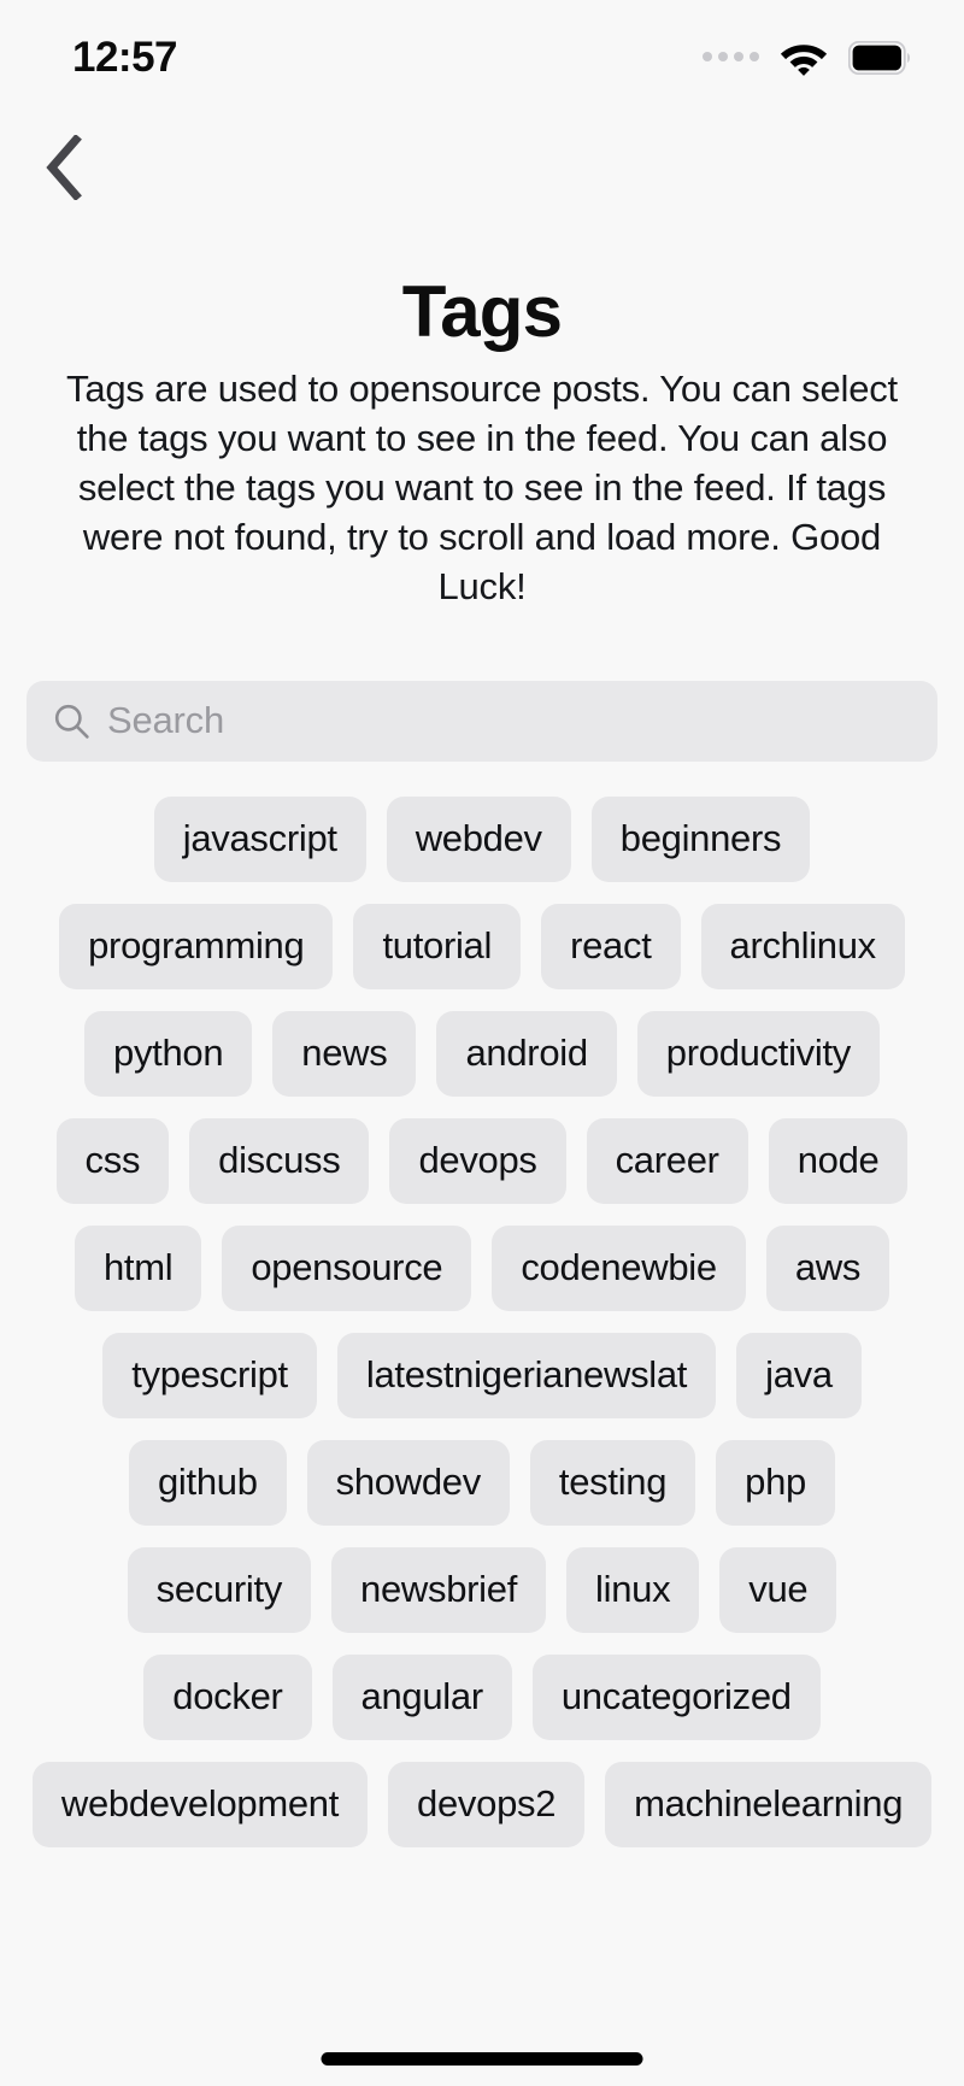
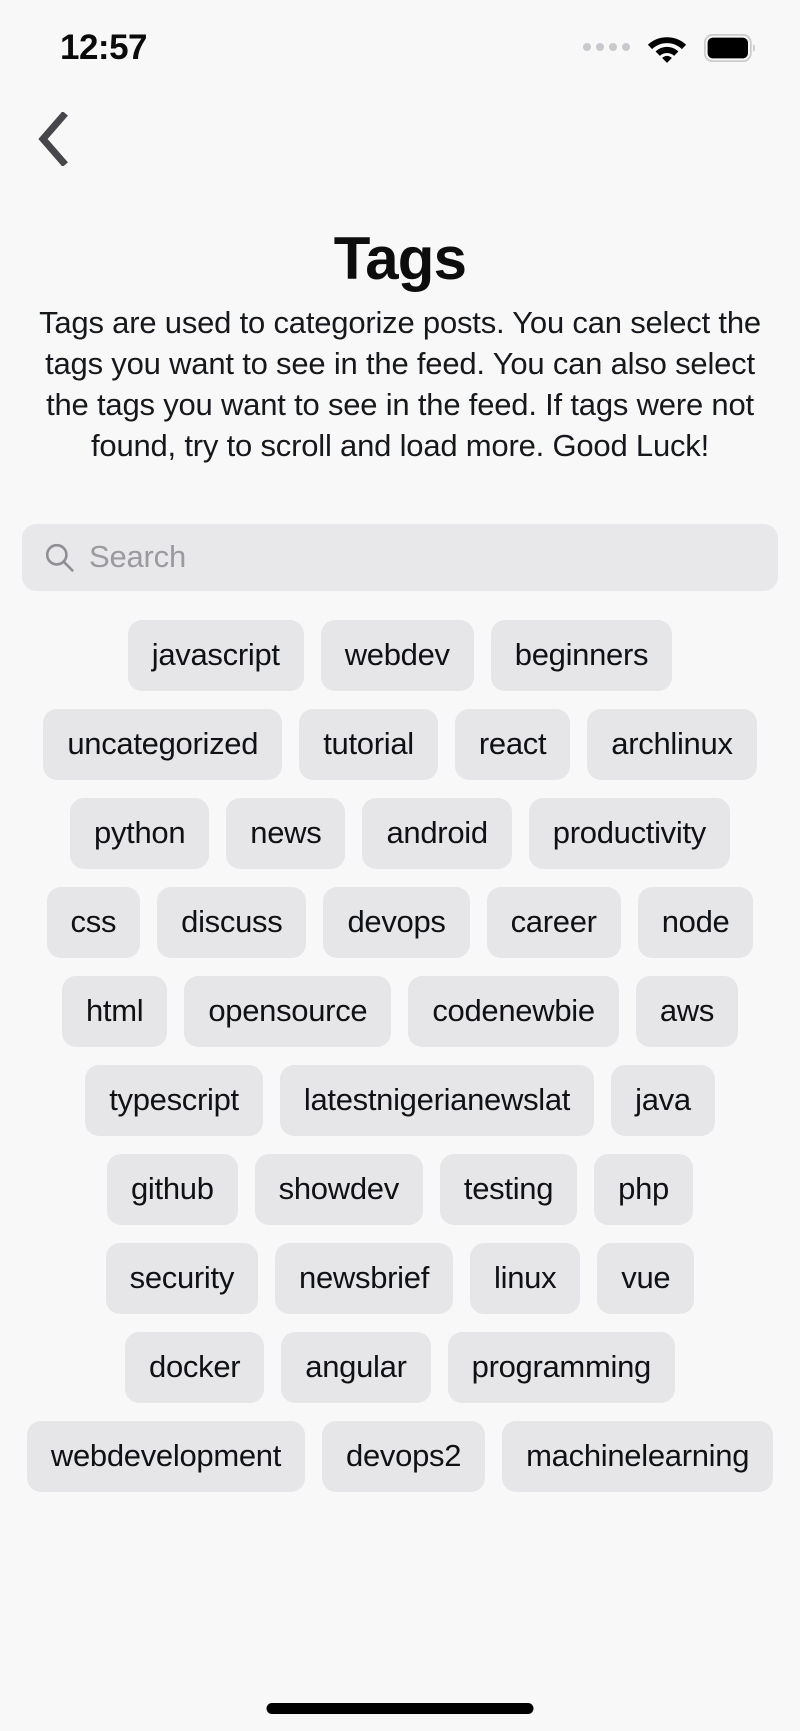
  12:57
  Tags
- Tags are used to opensource posts. You can select the tags you want to see in the feed. You can also select the tags you want to see in the feed. If tags were not found, try to scroll and load more. Good Luck!
+ Tags are used to categorize posts. You can select the tags you want to see in the feed. You can also select the tags you want to see in the feed. If tags were not found, try to scroll and load more. Good Luck!
  Search
  javascript
  webdev
  beginners
- programming
+ uncategorized
  tutorial
  react
  archlinux
  python
  news
  android
  productivity
  css
  discuss
  devops
  career
  node
  html
  opensource
  codenewbie
  aws
  typescript
  latestnigerianewslat
  java
  github
  showdev
  testing
  php
  security
  newsbrief
  linux
  vue
  docker
  angular
- uncategorized
+ programming
  webdevelopment
  devops2
  machinelearning
